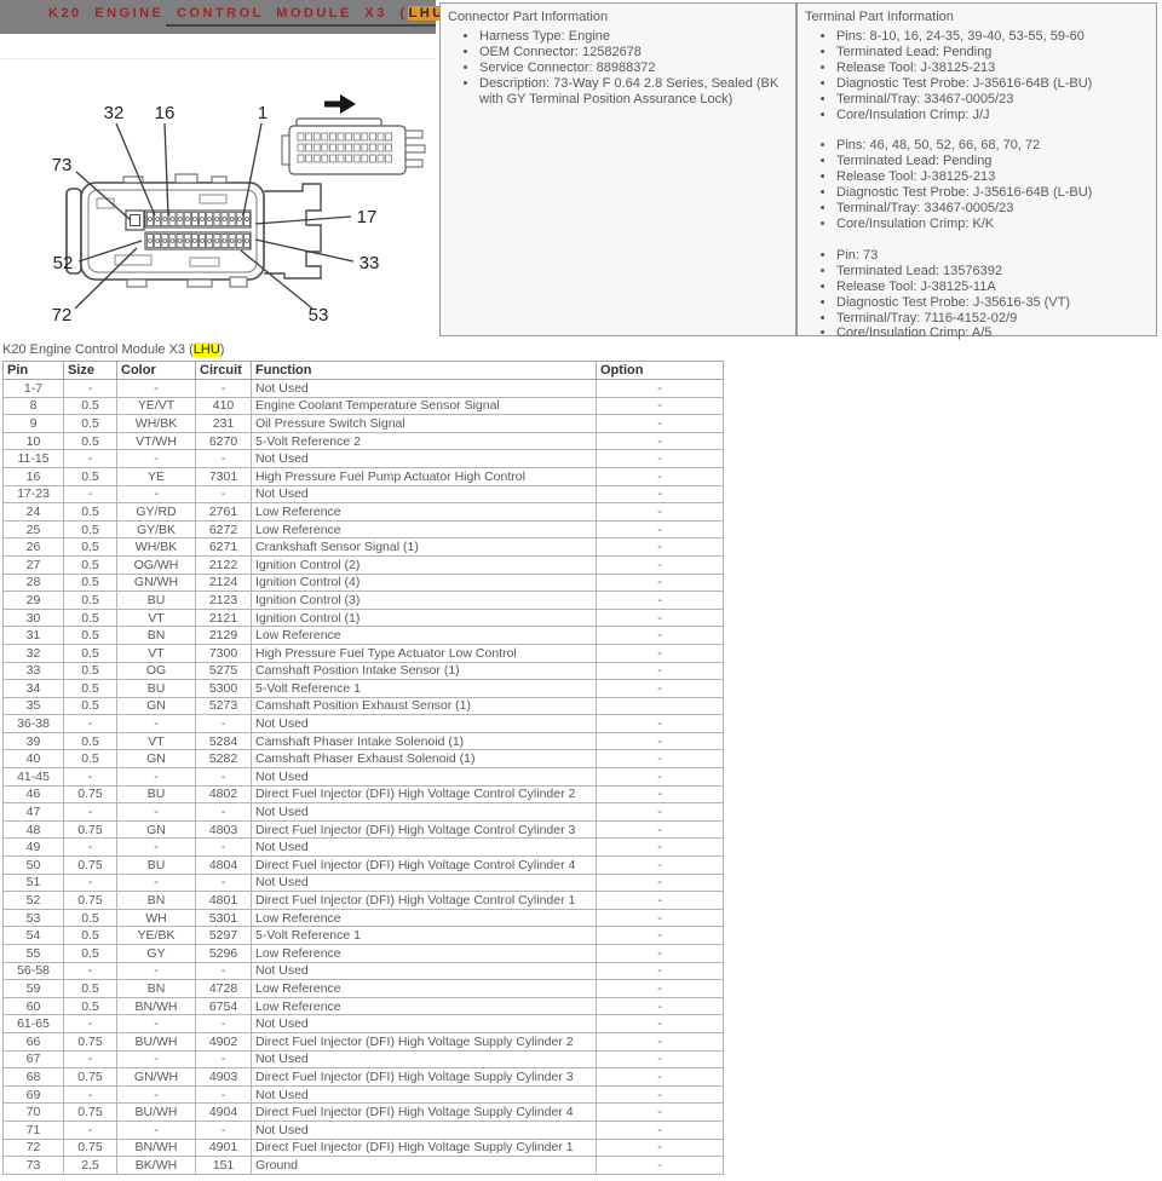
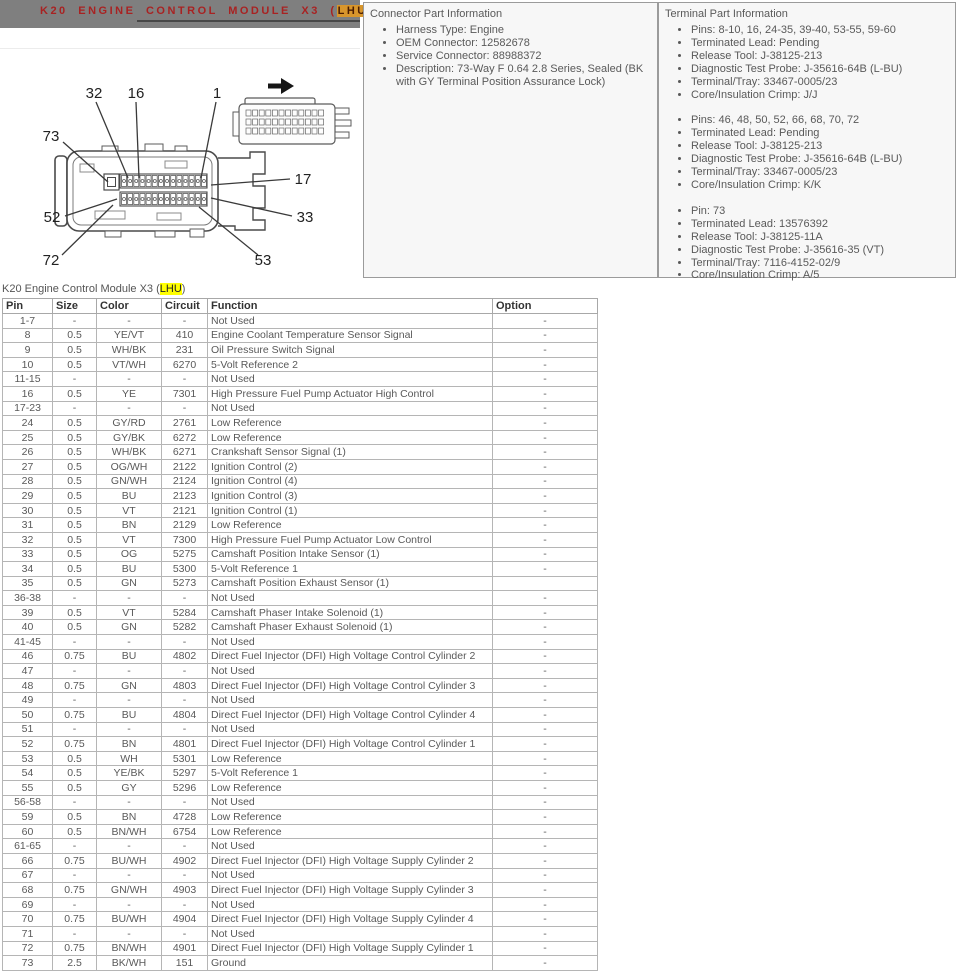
  K20 ENGINE CONTROL MODULE X3 (LH
  32
  16
  1
  73
  17
  52
  33
  72
  53
  Connector Part Information
  Harness Type: Engine
  OEM Connector: 12582678
  Service Connector: 88988372
  Description: 73-Way F 0.64 2.8 Series, Sealed (BK with GY Terminal Position Assurance Lock)
  Terminal Part Information
  Pins: 8-10, 16, 24-35, 39-40, 53-55, 59-60
  Terminated Lead: Pending
  Release Tool: J-38125-213
  Diagnostic Test Probe: J-35616-64B (L-BU)
  Terminal/Tray: 33467-0005/23
  Core/Insulation Crimp: J/J
  Pins: 46, 48, 50, 52, 66, 68, 70, 72
  Terminated Lead: Pending
  Release Tool: J-38125-213
  Diagnostic Test Probe: J-35616-64B (L-BU)
  Terminal/Tray: 33467-0005/23
  Core/Insulation Crimp: K/K
  Pin: 73
  Terminated Lead: 13576392
  Release Tool: J-38125-11A
  Diagnostic Test Probe: J-35616-35 (VT)
  Terminal/Tray: 7116-4152-02/9
  Core/Insulation Crimp: A/5
  K20 Engine Control Module X3 (LHU)
  Pin	Size	Color	Circuit	Function	Option
  1-7	-	-	-	Not Used	-
  8	0.5	YE/VT	410	Engine Coolant Temperature Sensor Signal	-
  9	0.5	WH/BK	231	Oil Pressure Switch Signal	-
  10	0.5	VT/WH	6270	5-Volt Reference 2	-
  11-15	-	-	-	Not Used	-
  16	0.5	YE	7301	High Pressure Fuel Pump Actuator High Control	-
  17-23	-	-	-	Not Used	-
  24	0.5	GY/RD	2761	Low Reference	-
  25	0.5	GY/BK	6272	Low Reference	-
  26	0.5	WH/BK	6271	Crankshaft Sensor Signal (1)	-
  27	0.5	OG/WH	2122	Ignition Control (2)	-
  28	0.5	GN/WH	2124	Ignition Control (4)	-
  29	0.5	BU	2123	Ignition Control (3)	-
  30	0.5	VT	2121	Ignition Control (1)	-
  31	0.5	BN	2129	Low Reference	-
- 32	0.5	VT	7300	High Pressure Fuel Type Actuator Low Control	-
+ 32	0.5	VT	7300	High Pressure Fuel Pump Actuator Low Control	-
  33	0.5	OG	5275	Camshaft Position Intake Sensor (1)	-
  34	0.5	BU	5300	5-Volt Reference 1	-
  35	0.5	GN	5273	Camshaft Position Exhaust Sensor (1)
  36-38	-	-	-	Not Used	-
  39	0.5	VT	5284	Camshaft Phaser Intake Solenoid (1)	-
  40	0.5	GN	5282	Camshaft Phaser Exhaust Solenoid (1)	-
  41-45	-	-	-	Not Used	-
  46	0.75	BU	4802	Direct Fuel Injector (DFI) High Voltage Control Cylinder 2	-
  47	-	-	-	Not Used	-
  48	0.75	GN	4803	Direct Fuel Injector (DFI) High Voltage Control Cylinder 3	-
  49	-	-	-	Not Used	-
  50	0.75	BU	4804	Direct Fuel Injector (DFI) High Voltage Control Cylinder 4	-
  51	-	-	-	Not Used	-
  52	0.75	BN	4801	Direct Fuel Injector (DFI) High Voltage Control Cylinder 1	-
  53	0.5	WH	5301	Low Reference	-
  54	0.5	YE/BK	5297	5-Volt Reference 1	-
  55	0.5	GY	5296	Low Reference	-
  56-58	-	-	-	Not Used	-
  59	0.5	BN	4728	Low Reference	-
  60	0.5	BN/WH	6754	Low Reference	-
  61-65	-	-	-	Not Used	-
  66	0.75	BU/WH	4902	Direct Fuel Injector (DFI) High Voltage Supply Cylinder 2	-
  67	-	-	-	Not Used	-
  68	0.75	GN/WH	4903	Direct Fuel Injector (DFI) High Voltage Supply Cylinder 3	-
  69	-	-	-	Not Used	-
  70	0.75	BU/WH	4904	Direct Fuel Injector (DFI) High Voltage Supply Cylinder 4	-
  71	-	-	-	Not Used	-
  72	0.75	BN/WH	4901	Direct Fuel Injector (DFI) High Voltage Supply Cylinder 1	-
  73	2.5	BK/WH	151	Ground	-
